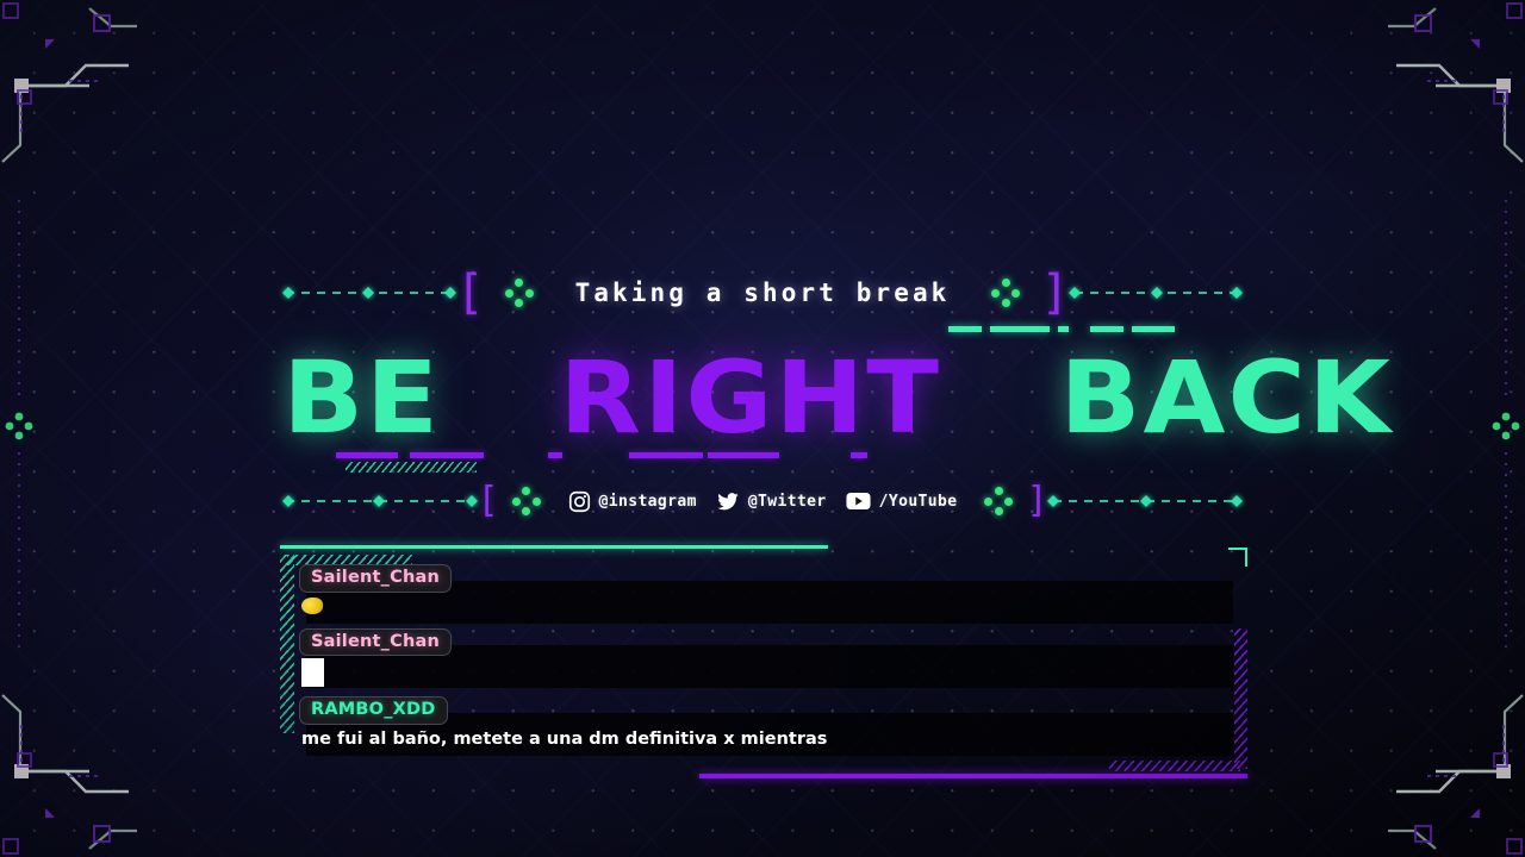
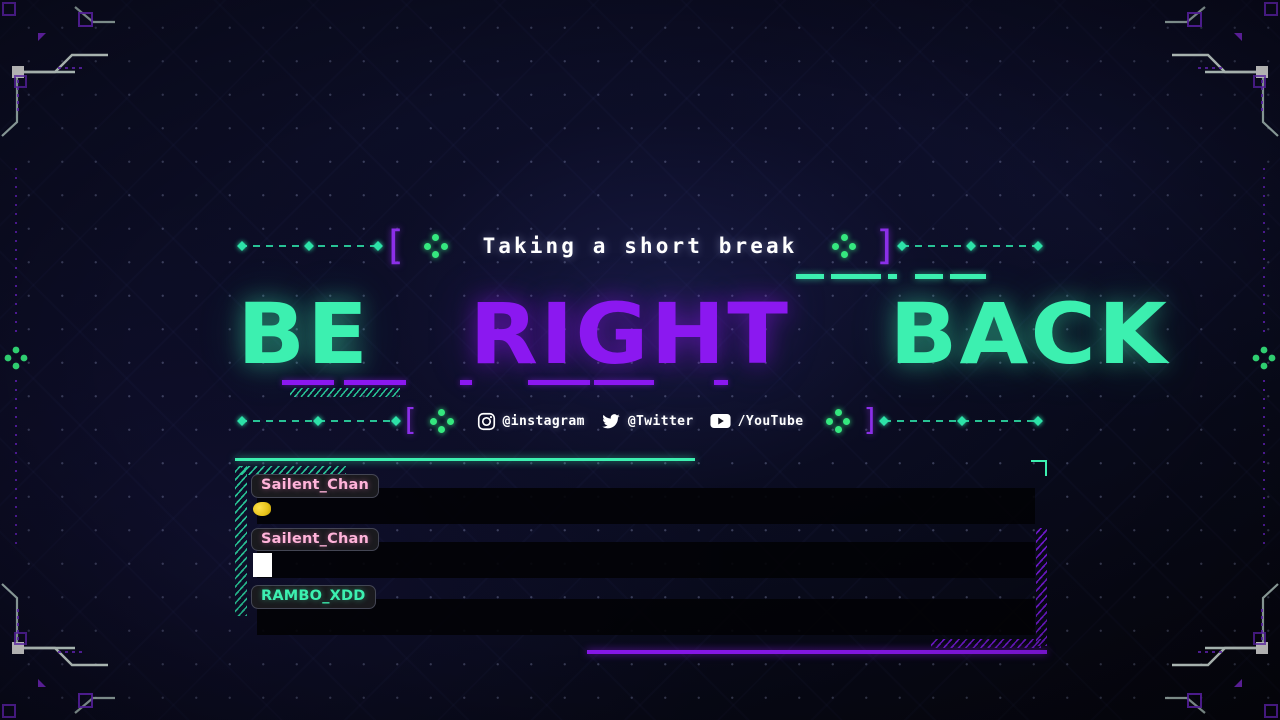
  Sailent_Chan
  Sailent_Chan
  RAMBO_XDD
- me fui al baño, metete a una dm definitiva x mientras
